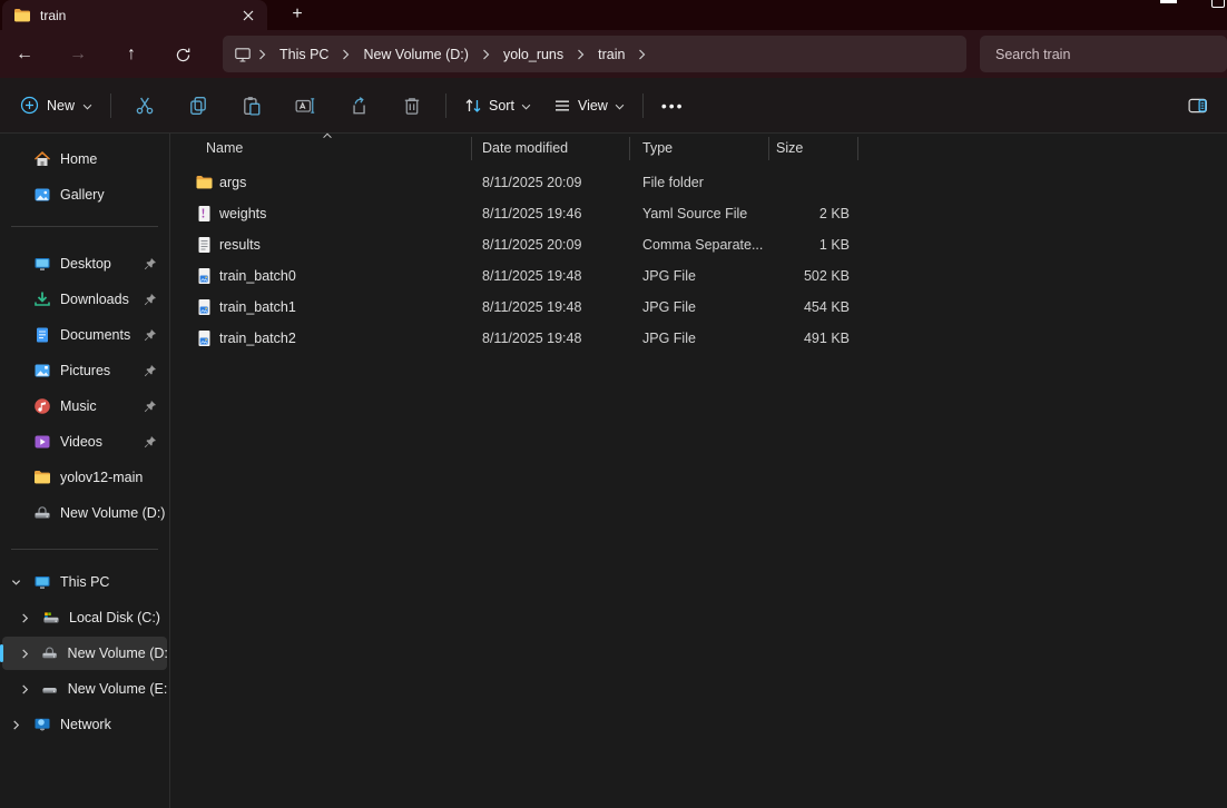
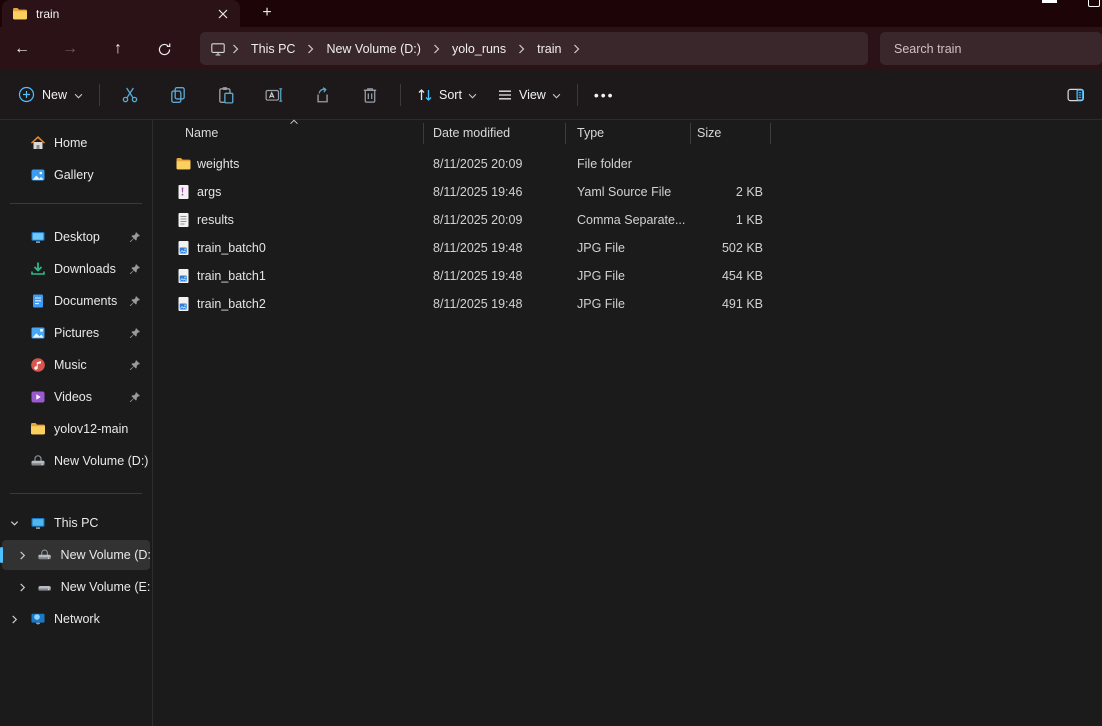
  train
  +
  ←
  →
  ↑
  This PC
  New Volume (D:)
  yolo_runs
  train
  Search train
  New
  Sort
  View
  •••
  Home
  Gallery
  Desktop
  Downloads
  Documents
  Pictures
  Music
  Videos
  yolov12-main
  New Volume (D:)
  This PC
- Local Disk (C:)
  New Volume (D:
  New Volume (E:
  Network
  Name
  Date modified
  Type
  Size
- args
+ weights
  8/11/2025 20:09
  File folder
- weights
+ args
  8/11/2025 19:46
  Yaml Source File
  2 KB
  results
  8/11/2025 20:09
  Comma Separate...
  1 KB
  train_batch0
  8/11/2025 19:48
  JPG File
  502 KB
  train_batch1
  8/11/2025 19:48
  JPG File
  454 KB
  train_batch2
  8/11/2025 19:48
  JPG File
  491 KB
